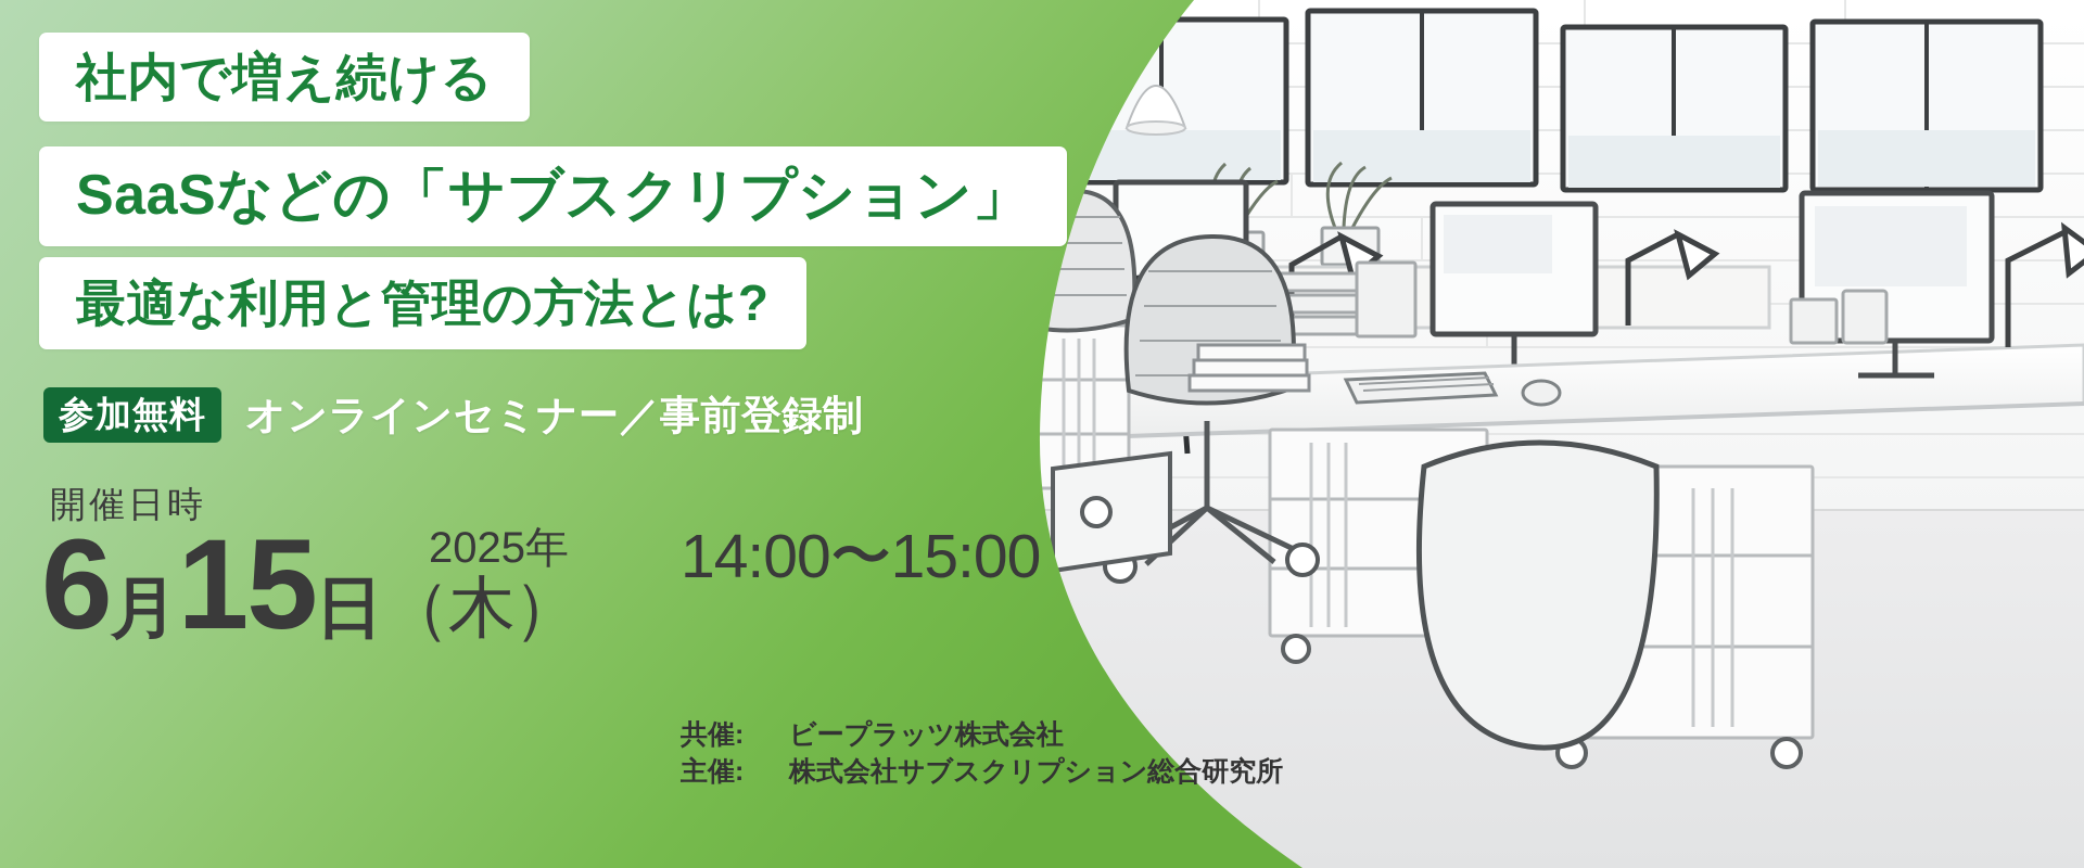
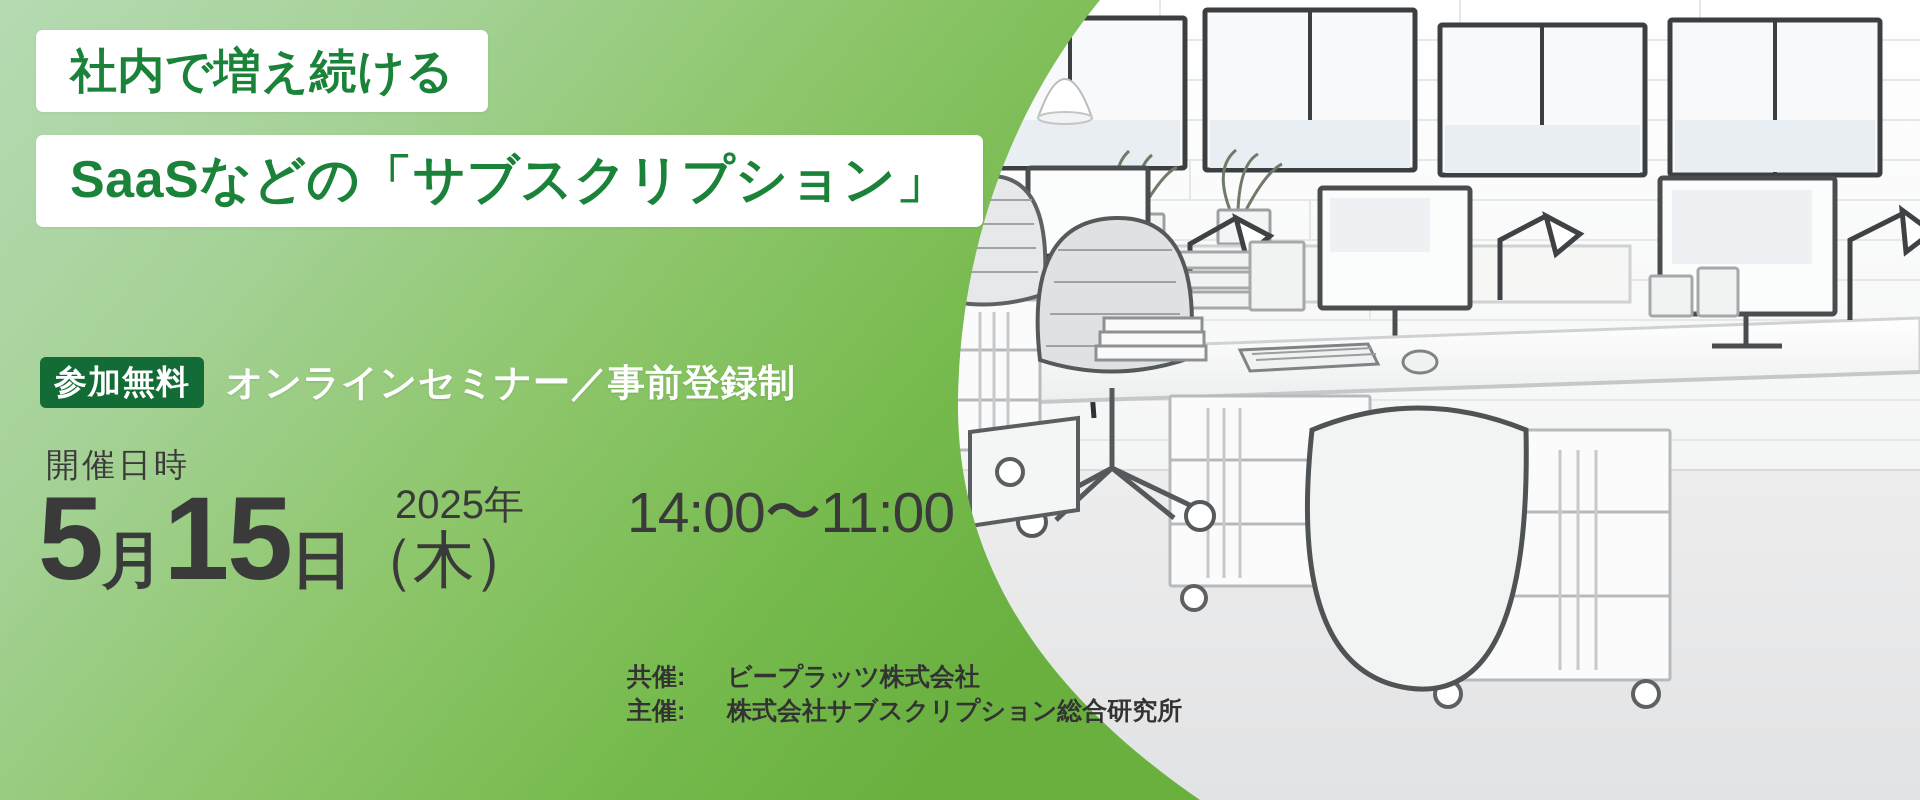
  社内で増え続ける
  SaaSなどの「サブスクリプション」
- 最適な利用と管理の方法とは?
  参加無料
  オンラインセミナー／事前登録制
  開催日時
- 6
+ 5
  月
  15
  日
  （木）
  2025年
- 14:00〜15:00
+ 14:00〜11:00
  共催:
  ビープラッツ株式会社
  主催:
  株式会社サブスクリプション総合研究所
